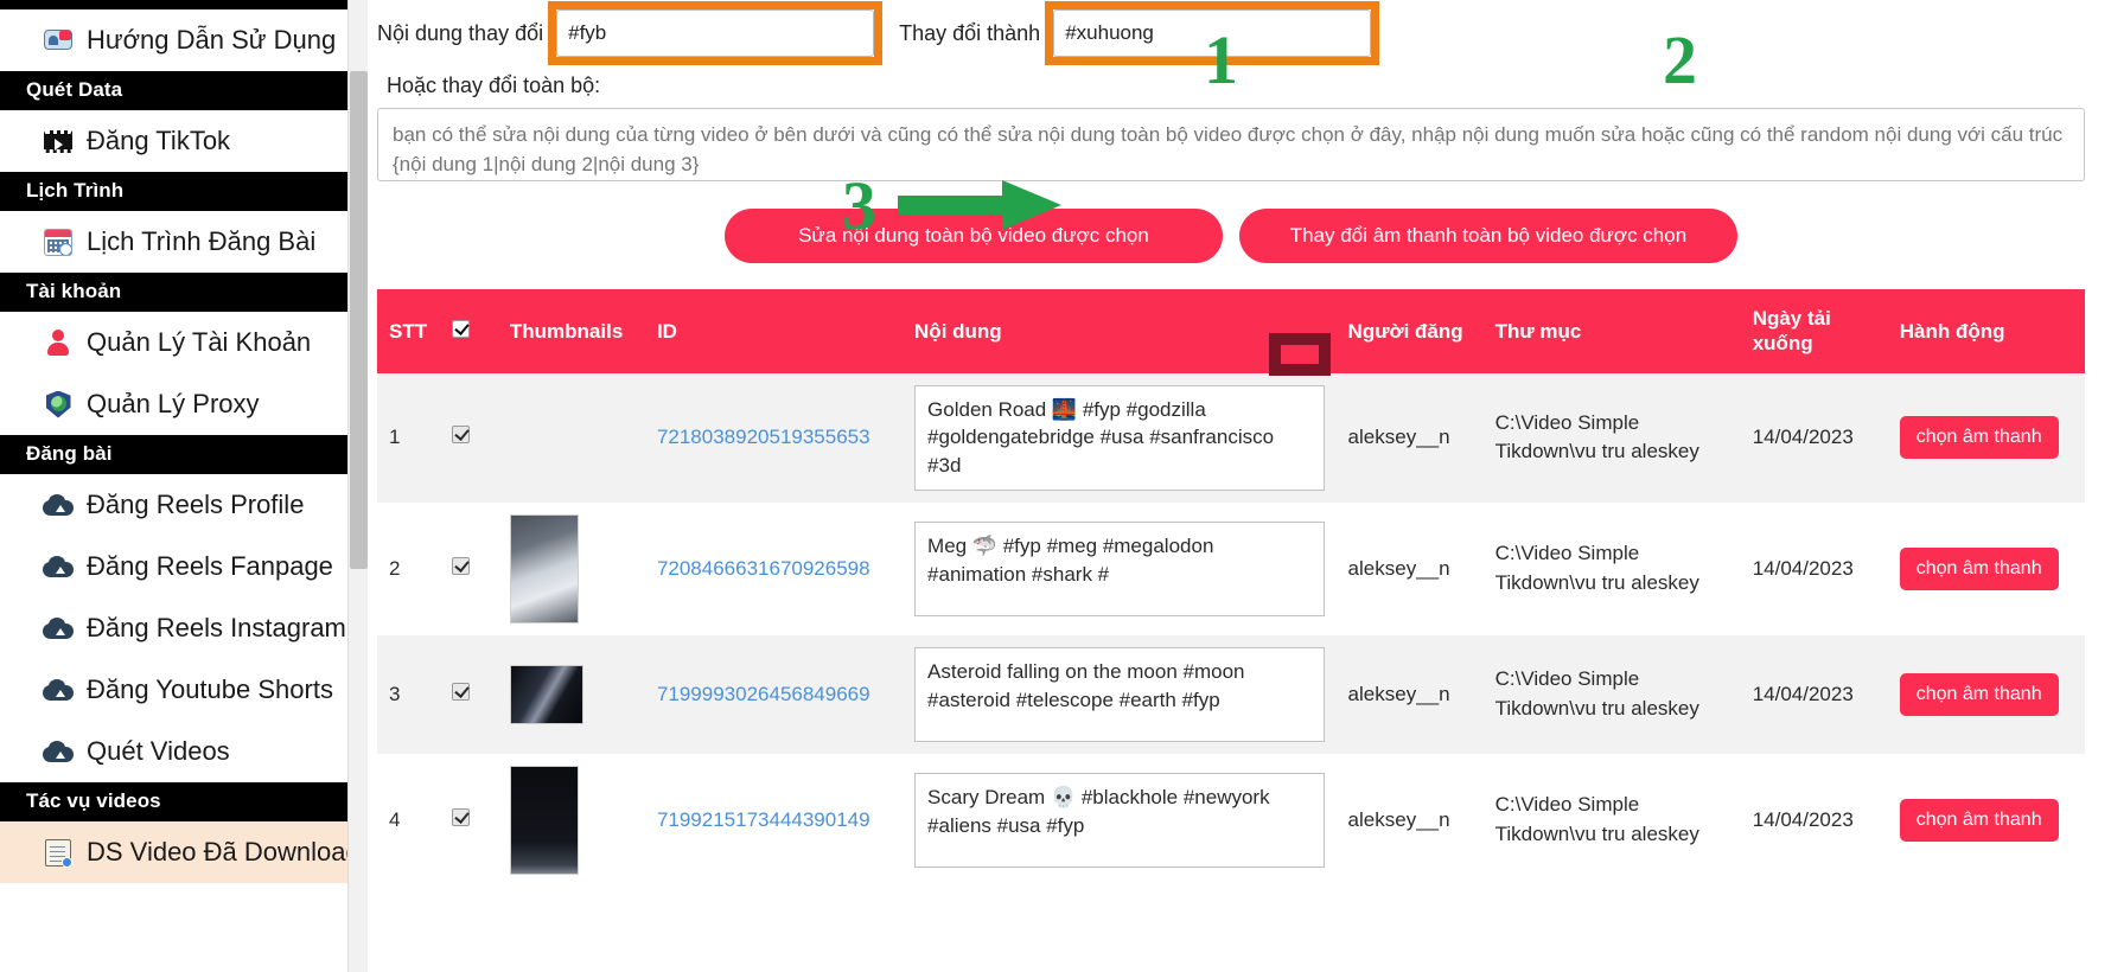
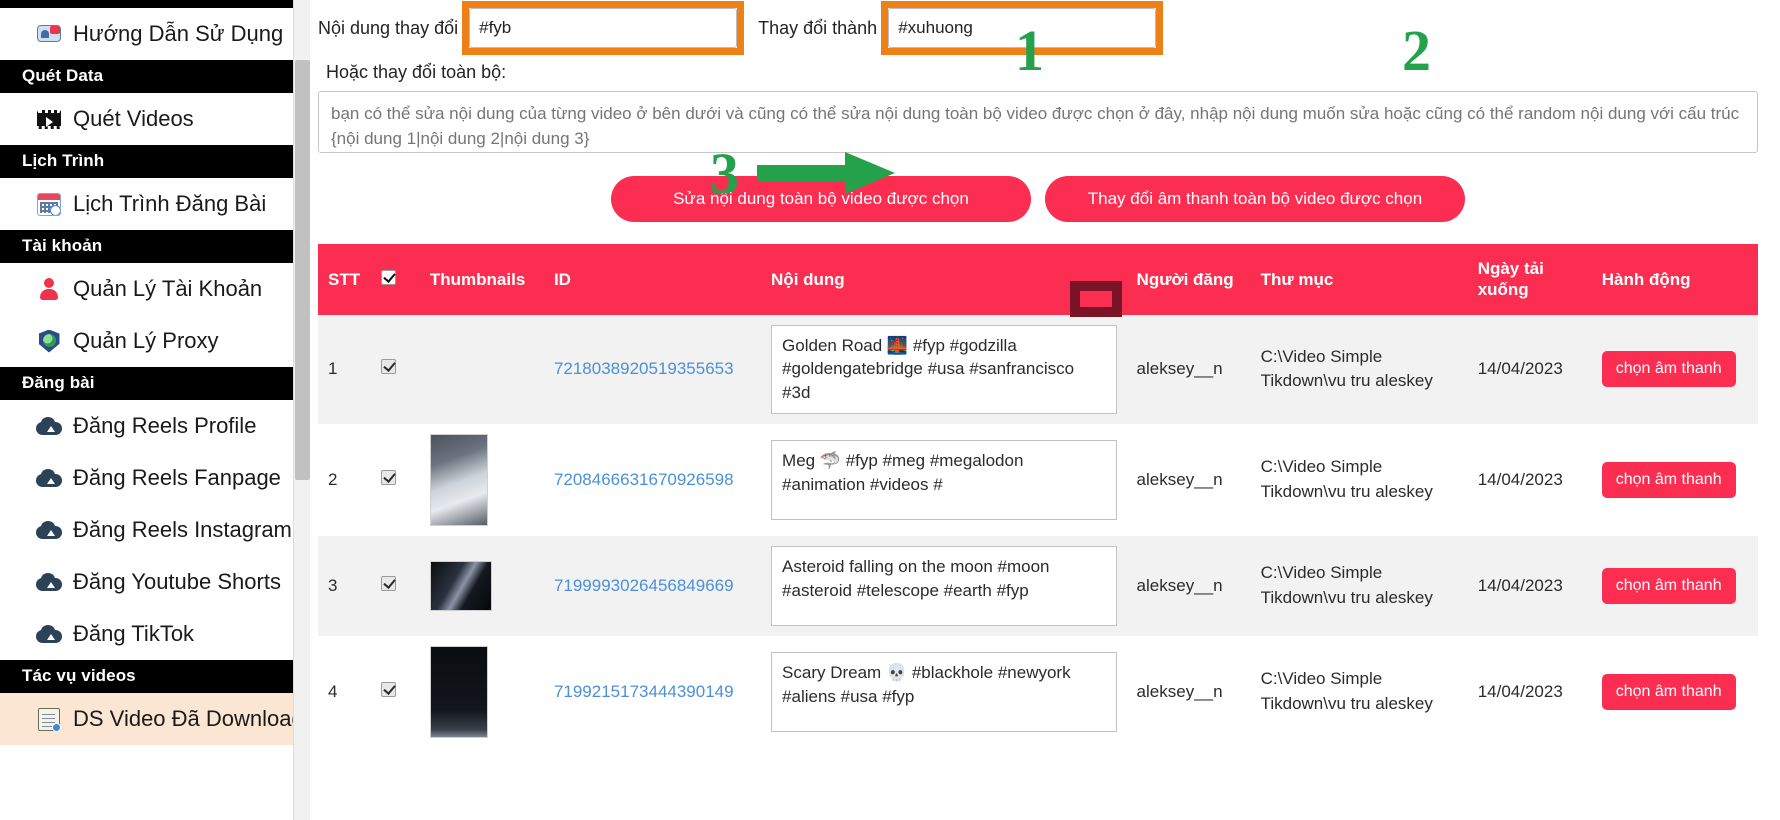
  Hướng Dẫn Sử Dụng
  Quét Data
- Đăng TikTok
+ Quét Videos
  Lịch Trình
  Lịch Trình Đăng Bài
  Tài khoản
  Quản Lý Tài Khoản
  Quản Lý Proxy
  Đăng bài
  Đăng Reels Profile
  Đăng Reels Fanpage
  Đăng Reels Instagram
  Đăng Youtube Shorts
- Quét Videos
+ Đăng TikTok
  Tác vụ videos
  DS Video Đã Downloa
  Nội dung thay đổi
  #fyb
  Thay đổi thành
  #xuhuong
  Hoặc thay đổi toàn bộ:
  Sửa nội dung toàn bộ video được chọn
  Thay đổi âm thanh toàn bộ video được chọn
  STT		Thumbnails	ID	Nội dung	Người đăng	Thư mục	Ngày tải xuống	Hành động
  1			7218038920519355653	Golden Road 🌉 #fyp #godzilla #goldengatebridge #usa #sanfrancisco #3d	aleksey__n	C:\Video Simple Tikdown\vu tru aleskey	14/04/2023	chọn âm thanh
- 2			7208466631670926598	Meg 🦈 #fyp #meg #megalodon #animation #shark #	aleksey__n	C:\Video Simple Tikdown\vu tru aleskey	14/04/2023	chọn âm thanh
+ 2			7208466631670926598	Meg 🦈 #fyp #meg #megalodon #animation #videos #	aleksey__n	C:\Video Simple Tikdown\vu tru aleskey	14/04/2023	chọn âm thanh
  3			7199993026456849669	Asteroid falling on the moon #moon #asteroid #telescope #earth #fyp	aleksey__n	C:\Video Simple Tikdown\vu tru aleskey	14/04/2023	chọn âm thanh
  4			7199215173444390149	Scary Dream 💀 #blackhole #newyork #aliens #usa #fyp	aleksey__n	C:\Video Simple Tikdown\vu tru aleskey	14/04/2023	chọn âm thanh
  1
  2
  3
